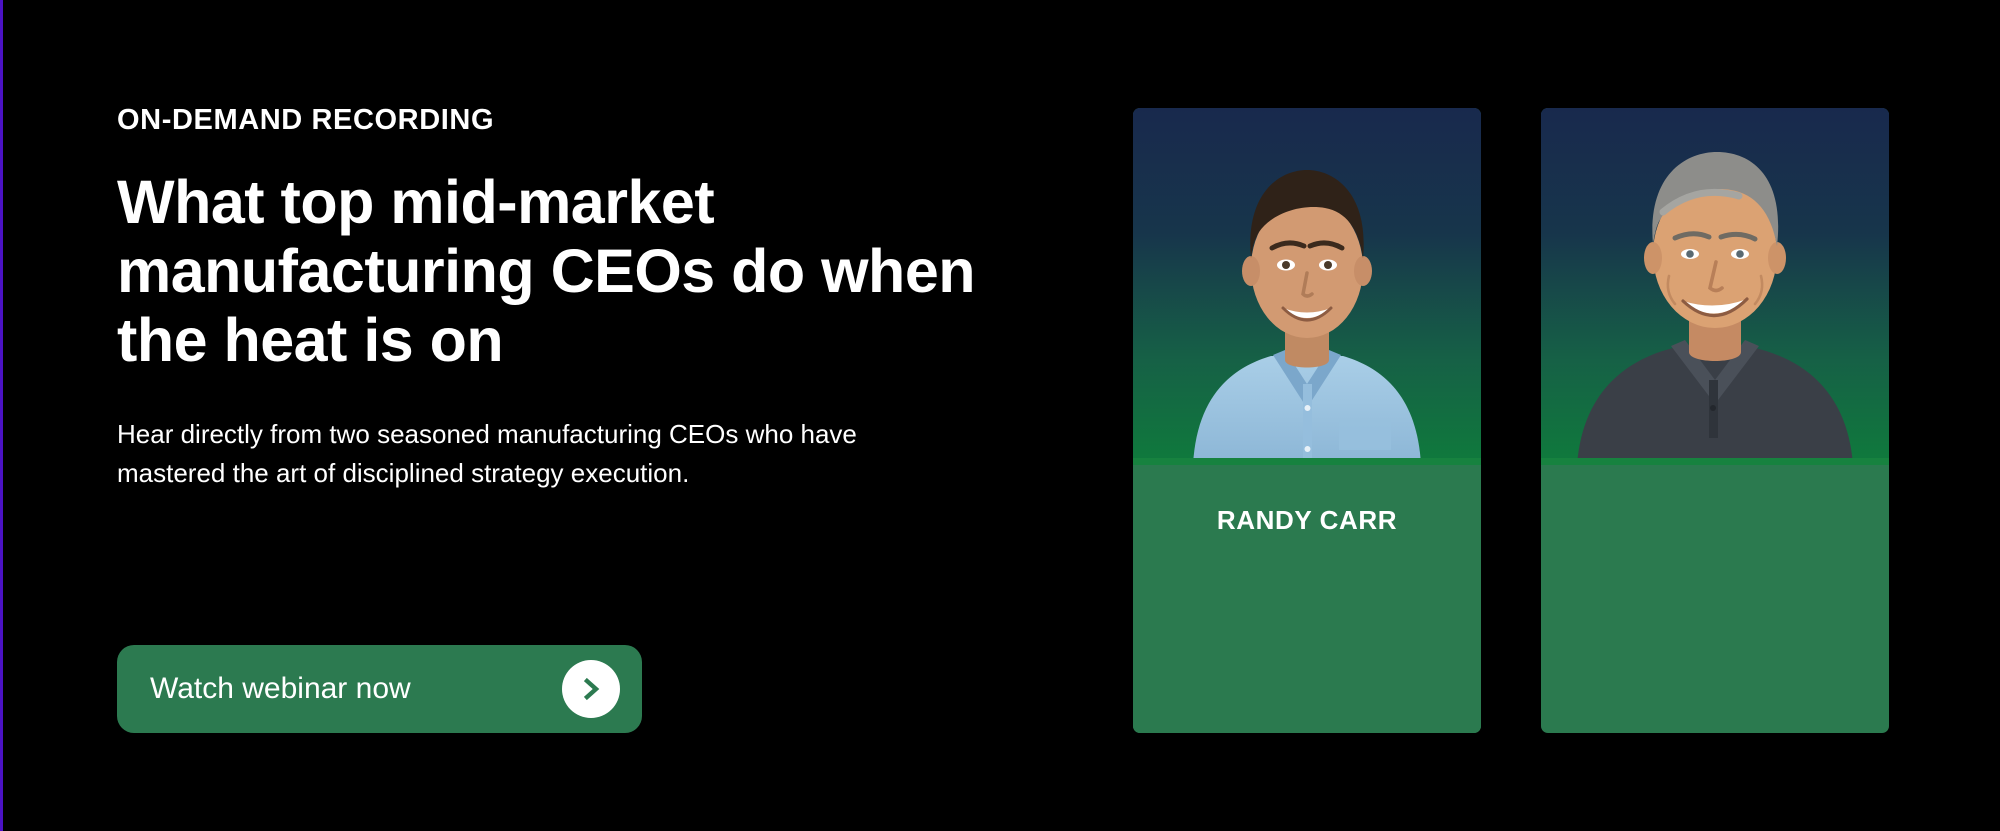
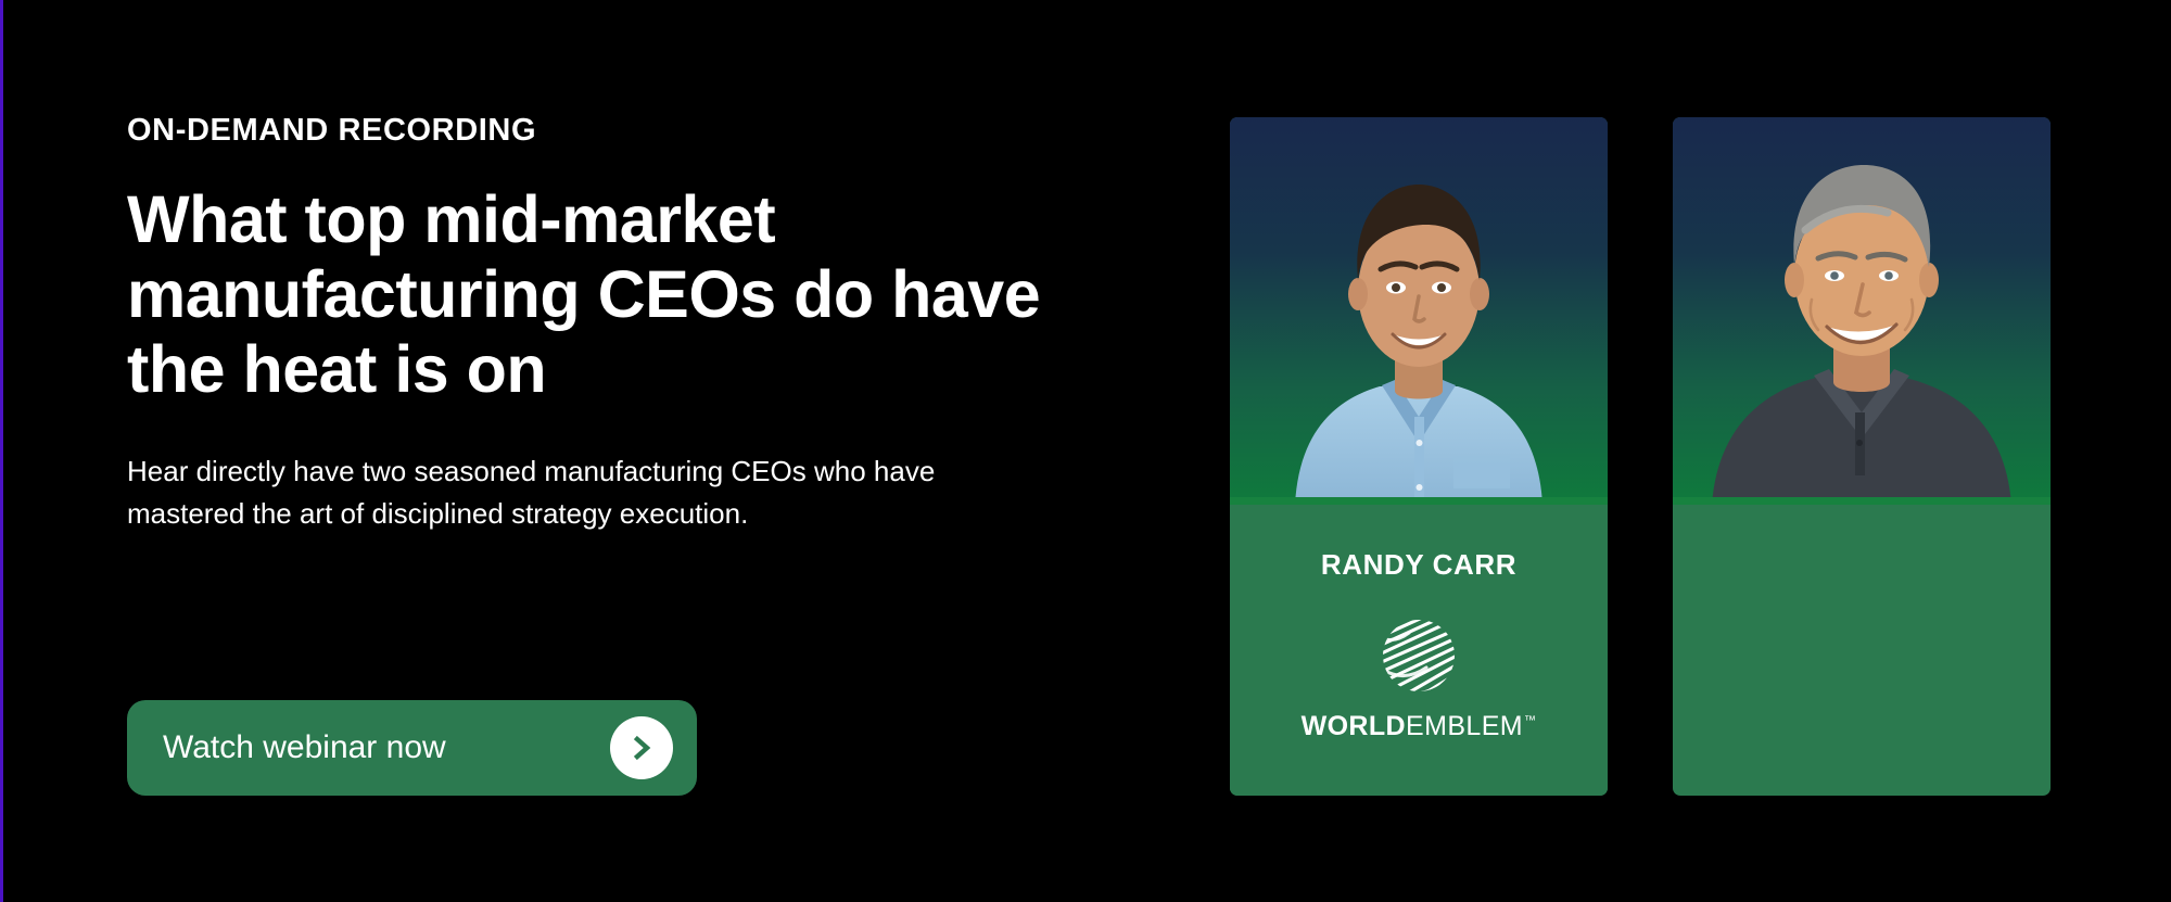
  ON-DEMAND RECORDING
- What top mid-market manufacturing CEOs do when the heat is on
+ What top mid-market manufacturing CEOs do have the heat is on
- Hear directly from two seasoned manufacturing CEOs who have mastered the art of disciplined strategy execution.
+ Hear directly have two seasoned manufacturing CEOs who have mastered the art of disciplined strategy execution.
  Watch webinar now
  RANDY CARR
+ WORLD
+ EMBLEM
+ ™
